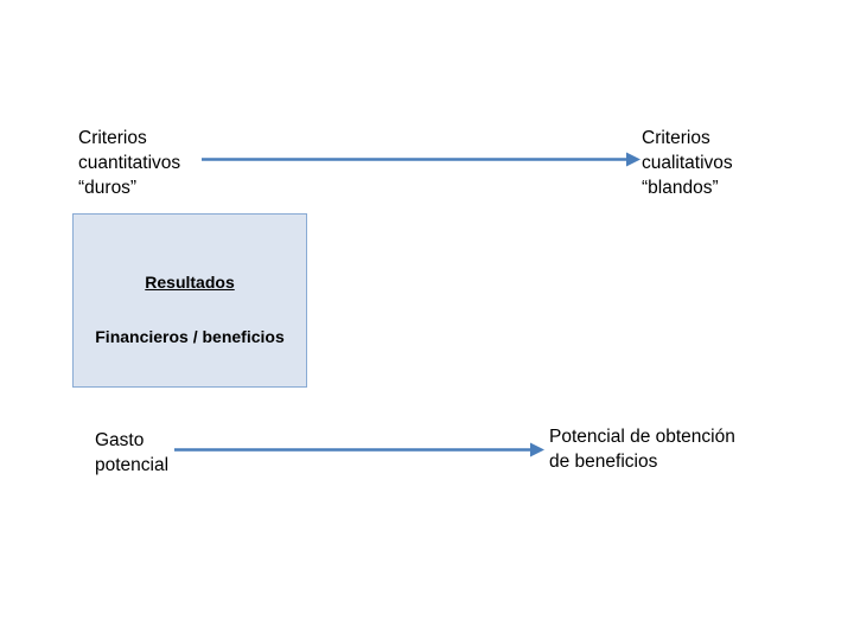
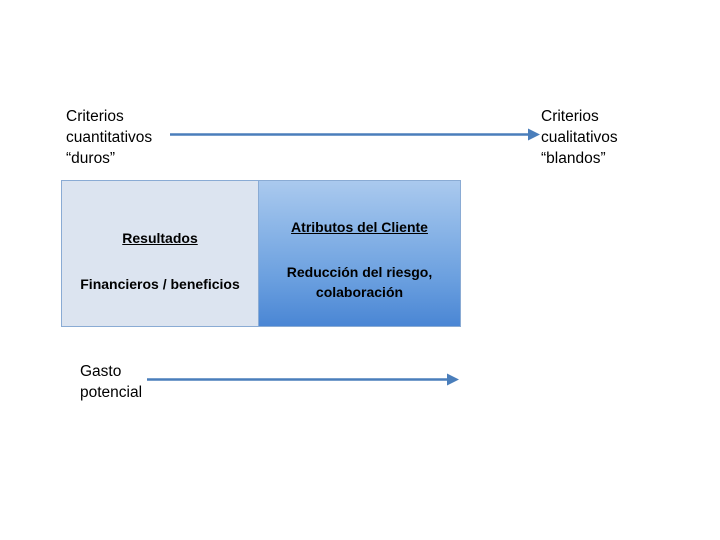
  Criterios
  cuantitativos
  “duros”
  Criterios
  cualitativos
  “blandos”
  Resultados
  Financieros / beneficios
+ Atributos del Cliente
+ Reducción del riesgo,
+ colaboración
  Gasto
  potencial
- Potencial de obtención
- de beneficios
